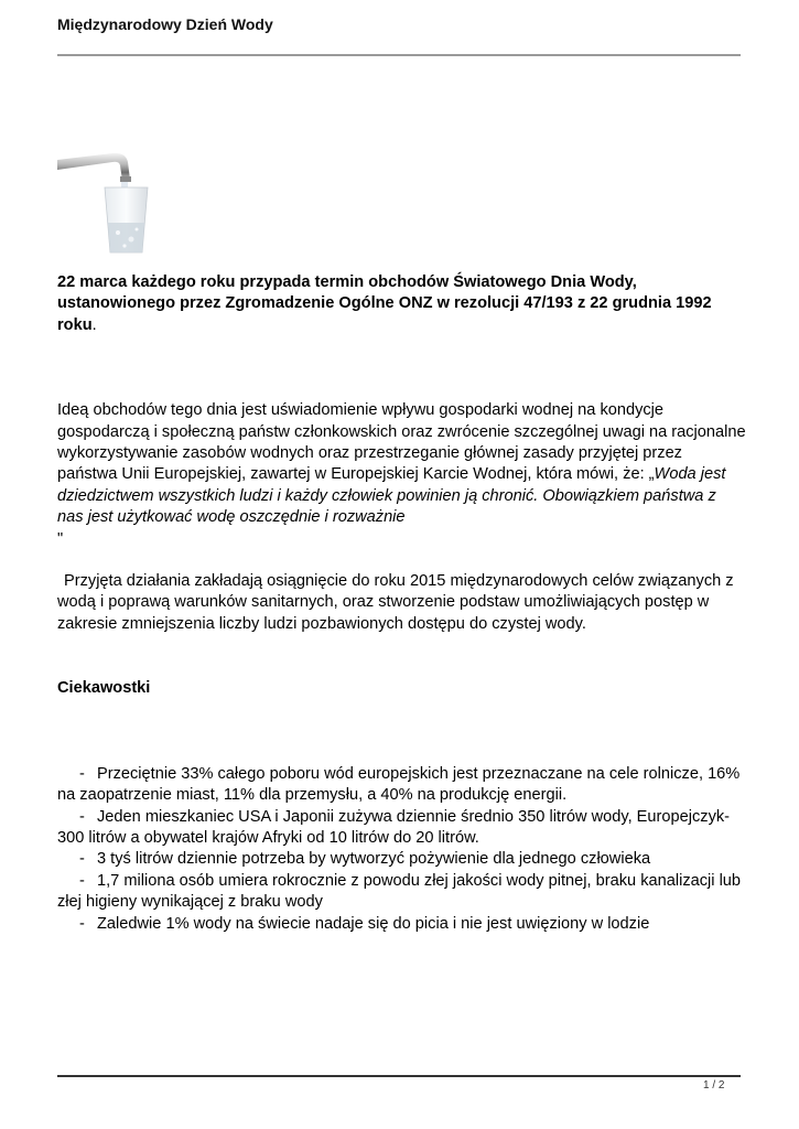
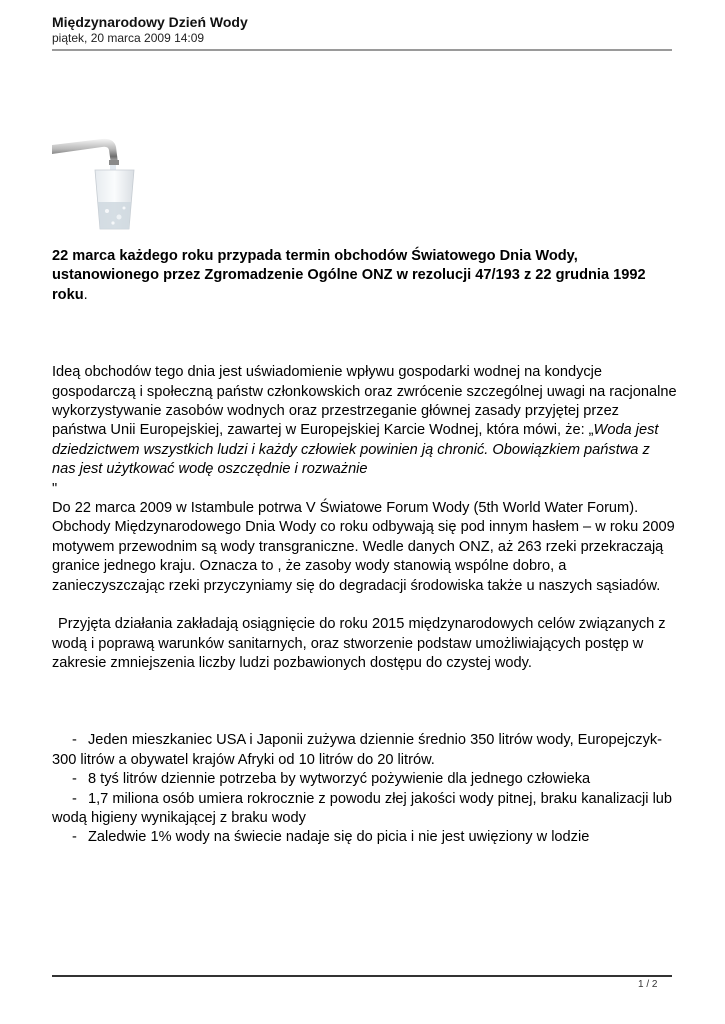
  Międzynarodowy Dzień Wody
+ piątek, 20 marca 2009 14:09
  22 marca każdego roku przypada termin obchodów Światowego Dnia Wody, ustanowionego przez Zgromadzenie Ogólne ONZ w rezolucji 47/193 z 22 grudnia 1992 roku.
  Ideą obchodów tego dnia jest uświadomienie wpływu gospodarki wodnej na kondycje gospodarczą i społeczną państw członkowskich oraz zwrócenie szczególnej uwagi na racjonalne wykorzystywanie zasobów wodnych oraz przestrzeganie głównej zasady przyjętej przez państwa Unii Europejskiej, zawartej w Europejskiej Karcie Wodnej, która mówi, że: „Woda jest dziedzictwem wszystkich ludzi i każdy człowiek powinien ją chronić. Obowiązkiem państwa z nas jest użytkować wodę oszczędnie i rozważnie
  "
+ Do 22 marca 2009 w Istambule potrwa V Światowe Forum Wody (5th World Water Forum). Obchody Międzynarodowego Dnia Wody co roku odbywają się pod innym hasłem – w roku 2009 motywem przewodnim są wody transgraniczne. Wedle danych ONZ, aż 263 rzeki przekraczają granice jednego kraju. Oznacza to , że zasoby wody stanowią wspólne dobro, a zanieczyszczając rzeki przyczyniamy się do degradacji środowiska także u naszych sąsiadów.
  Przyjęta działania zakładają osiągnięcie do roku 2015 międzynarodowych celów związanych z wodą i poprawą warunków sanitarnych, oraz stworzenie podstaw umożliwiających postęp w zakresie zmniejszenia liczby ludzi pozbawionych dostępu do czystej wody.
- Ciekawostki
- - Przeciętnie 33% całego poboru wód europejskich jest przeznaczane na cele rolnicze, 16% na zaopatrzenie miast, 11% dla przemysłu, a 40% na produkcję energii.
  - Jeden mieszkaniec USA i Japonii zużywa dziennie średnio 350 litrów wody, Europejczyk- 300 litrów a obywatel krajów Afryki od 10 litrów do 20 litrów.
- - 3 tyś litrów dziennie potrzeba by wytworzyć pożywienie dla jednego człowieka
+ - 8 tyś litrów dziennie potrzeba by wytworzyć pożywienie dla jednego człowieka
- - 1,7 miliona osób umiera rokrocznie z powodu złej jakości wody pitnej, braku kanalizacji lub złej higieny wynikającej z braku wody
+ - 1,7 miliona osób umiera rokrocznie z powodu złej jakości wody pitnej, braku kanalizacji lub wodą higieny wynikającej z braku wody
  - Zaledwie 1% wody na świecie nadaje się do picia i nie jest uwięziony w lodzie
  1 / 2
